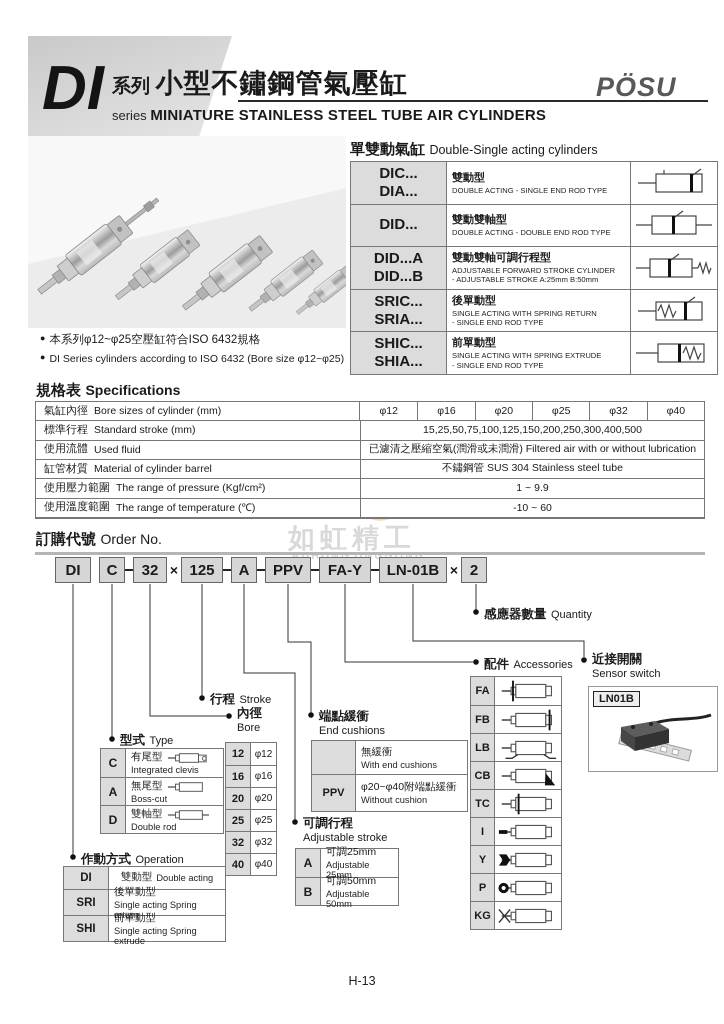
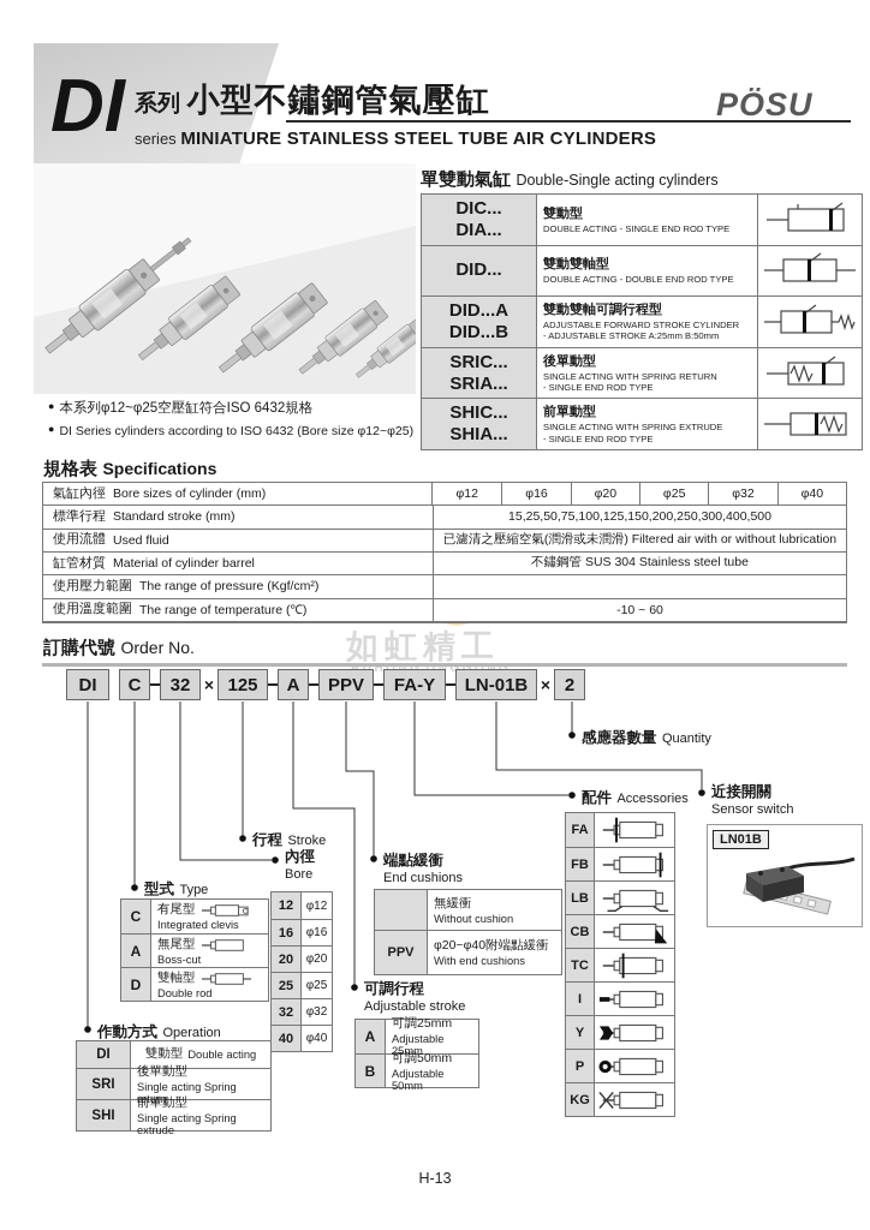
  DI
  系列 小型不鏽鋼管氣壓缸
  series MINIATURE STAINLESS STEEL TUBE AIR CYLINDERS
  PÖSU
  單雙動氣缸 Double-Single acting cylinders
  DIC...
  DIA...
  雙動型
  DOUBLE ACTING - SINGLE END ROD TYPE
  DID...
  雙動雙軸型
  DOUBLE ACTING - DOUBLE END ROD TYPE
  DID...A
  DID...B
  雙動雙軸可調行程型
  ADJUSTABLE FORWARD STROKE CYLINDER
  - ADJUSTABLE STROKE A:25mm B:50mm
  SRIC...
  SRIA...
  後單動型
  SINGLE ACTING WITH SPRING RETURN
  - SINGLE END ROD TYPE
  SHIC...
  SHIA...
  前單動型
  SINGLE ACTING WITH SPRING EXTRUDE
  - SINGLE END ROD TYPE
  ● 本系列φ12~φ25空壓缸符合ISO 6432規格
  ● DI Series cylinders according to ISO 6432 (Bore size φ12~φ25)
  規格表 Specifications
  氣缸內徑
  Bore sizes of cylinder (mm)
  φ12
  φ16
  φ20
  φ25
  φ32
  φ40
  標準行程
  Standard stroke (mm)
  15,25,50,75,100,125,150,200,250,300,400,500
  使用流體
  Used fluid
  已濾清之壓縮空氣(潤滑或未潤滑) Filtered air with or without lubrication
  缸管材質
  Material of cylinder barrel
  不鏽鋼管 SUS 304 Stainless steel tube
  使用壓力範圍
  The range of pressure (Kgf/cm²)
- 1 ~ 9.9
  使用溫度範圍
  The range of temperature (℃)
  -10 ~ 60
  如虹精工
  訂購代號 Order No.
  DI
  C
  32
  ×
  125
  A
  PPV
  FA-Y
  LN-01B
  ×
  2
  感應器數量 Quantity
  配件 Accessories
  近接開關
  Sensor switch
  行程 Stroke
  內徑
  Bore
  端點緩衝
  End cushions
  型式 Type
  可調行程
  Adjustable stroke
  作動方式 Operation
  FA
  FB
  LB
  CB
  TC
  I
  Y
  P
  KG
  LN01B
  無緩衝
- With end cushions
+ Without cushion
  PPV
  φ20~φ40附端點緩衝
- Without cushion
+ With end cushions
  12
  φ12
  16
  φ16
  20
  φ20
  25
  φ25
  32
  φ32
  40
  φ40
  C
  有尾型
  Integrated clevis
  A
  無尾型
  Boss-cut
  D
  雙軸型
  Double rod
  A
  可調25mm
  Adjustable 25mm
  B
  可調50mm
  Adjustable 50mm
  DI
  雙動型
  Double acting
  SRI
  後單動型
  Single acting Spring return
  SHI
  前單動型
  Single acting Spring extrude
  H-13
